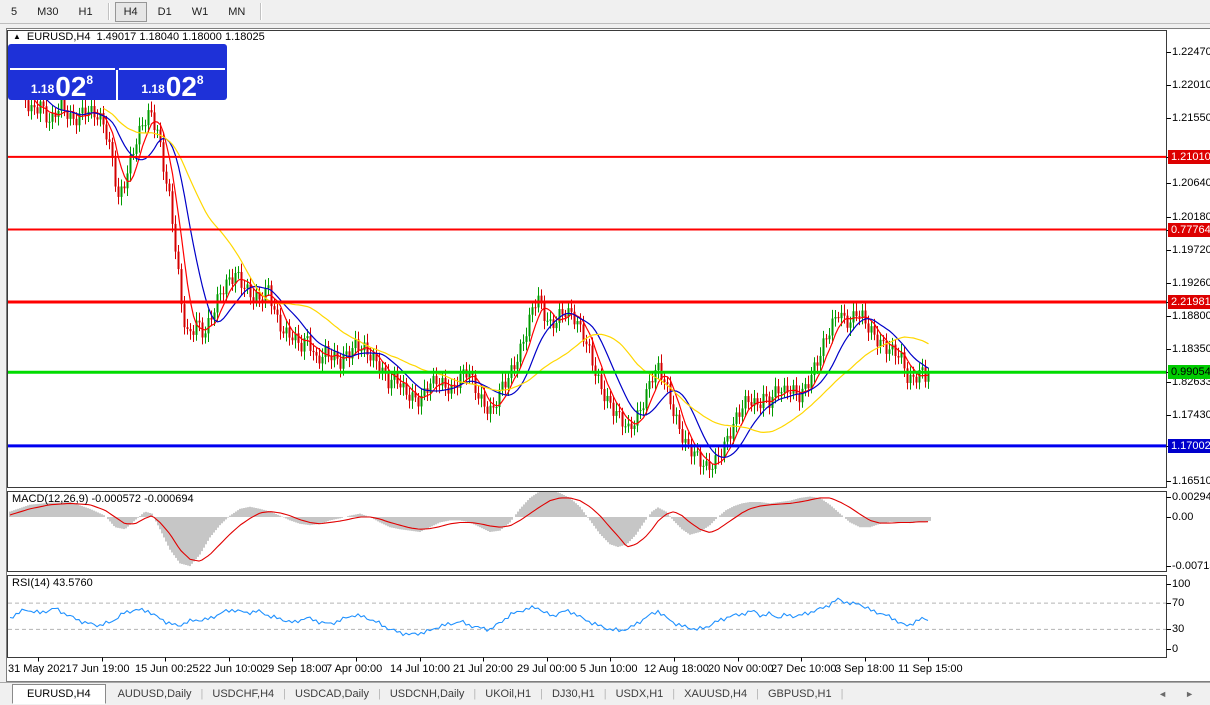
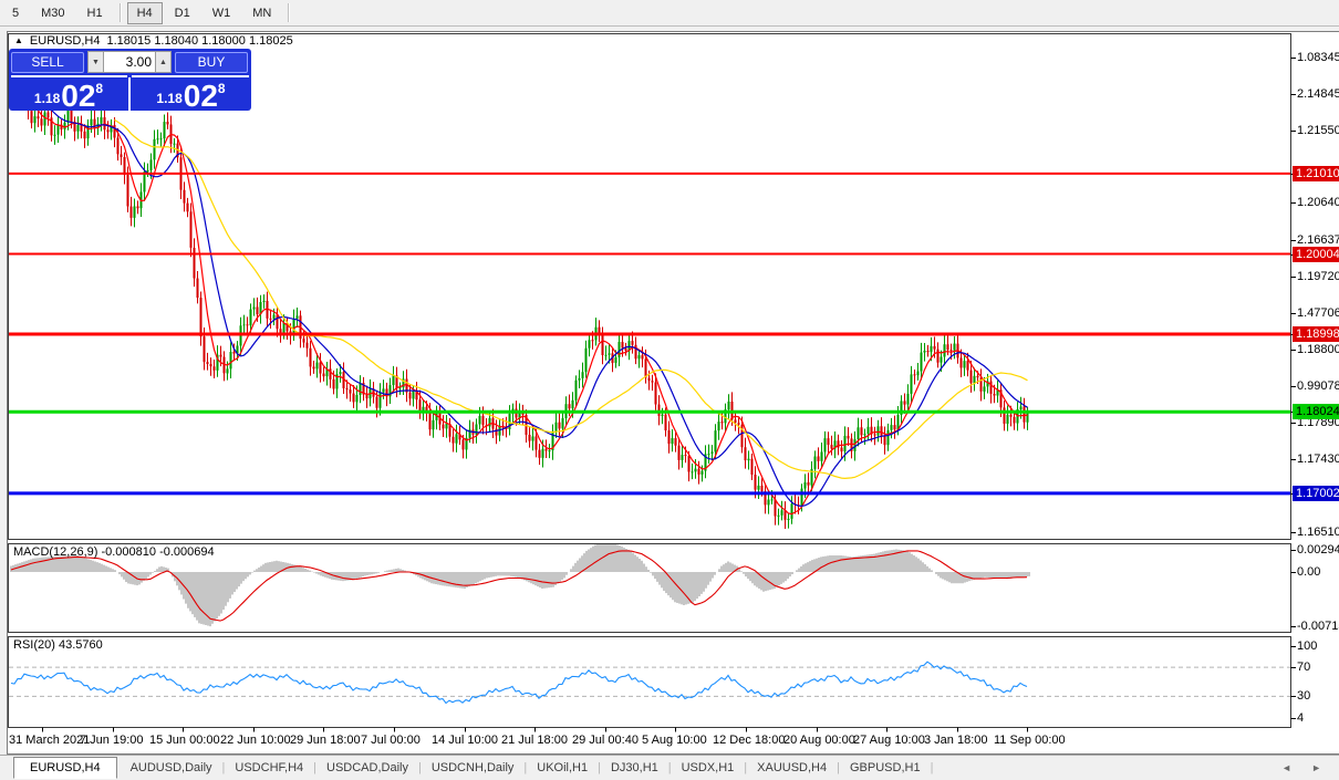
  5
  M30
  H1
  H4
  D1
  W1
  MN
  ▲
  EURUSD,H4
- 1.49017 1.18040 1.18000 1.18025
+ 1.18015 1.18040 1.18000 1.18025
+ SELL
+ 3.00
+ BUY
  1.18
  02
  8
  1.18
  02
  8
- MACD(12,26,9) -0.000572 -0.000694
+ MACD(12,26,9) -0.000810 -0.000694
- RSI(14) 43.5760
+ RSI(20) 43.5760
- 1.22470
+ 1.08345
- 1.22010
+ 2.14845
  1.21550
  1.20640
- 1.20180
+ 2.16637
  1.19720
- 1.19260
+ 1.47706
  1.18800
- 1.18350
+ 0.99078
- 1.82633
+ 1.17890
  1.17430
  1.16510
  0.00294
  0.00
  -0.0071
  100
  70
  30
- 0
+ 4
  1.21010
- 0.77764
+ 1.20004
- 2.21981
+ 1.18998
- 0.99054
+ 1.18024
  1.17002
- 31 May 2021
+ 31 March 2021
  7 Jun 19:00
- 15 Jun 00:25
+ 15 Jun 00:00
  22 Jun 10:00
- 29 Sep 18:00
+ 29 Jun 18:00
- 7 Apr 00:00
+ 7 Jul 00:00
  14 Jul 10:00
- 21 Jul 20:00
+ 21 Jul 18:00
- 29 Jul 00:00
+ 29 Jul 00:40
- 5 Jun 10:00
+ 5 Aug 10:00
- 12 Aug 18:00
+ 12 Dec 18:00
- 20 Nov 00:00
+ 20 Aug 00:00
- 27 Dec 10:00
+ 27 Aug 10:00
- 3 Sep 18:00
+ 3 Jan 18:00
- 11 Sep 15:00
+ 11 Sep 00:00
  EURUSD,H4
  AUDUSD,Daily
  |
  USDCHF,H4
  |
  USDCAD,Daily
  |
  USDCNH,Daily
  |
  UKOil,H1
  |
  DJ30,H1
  |
  USDX,H1
  |
  XAUUSD,H4
  |
  GBPUSD,H1
  |
  ◄
  ►
